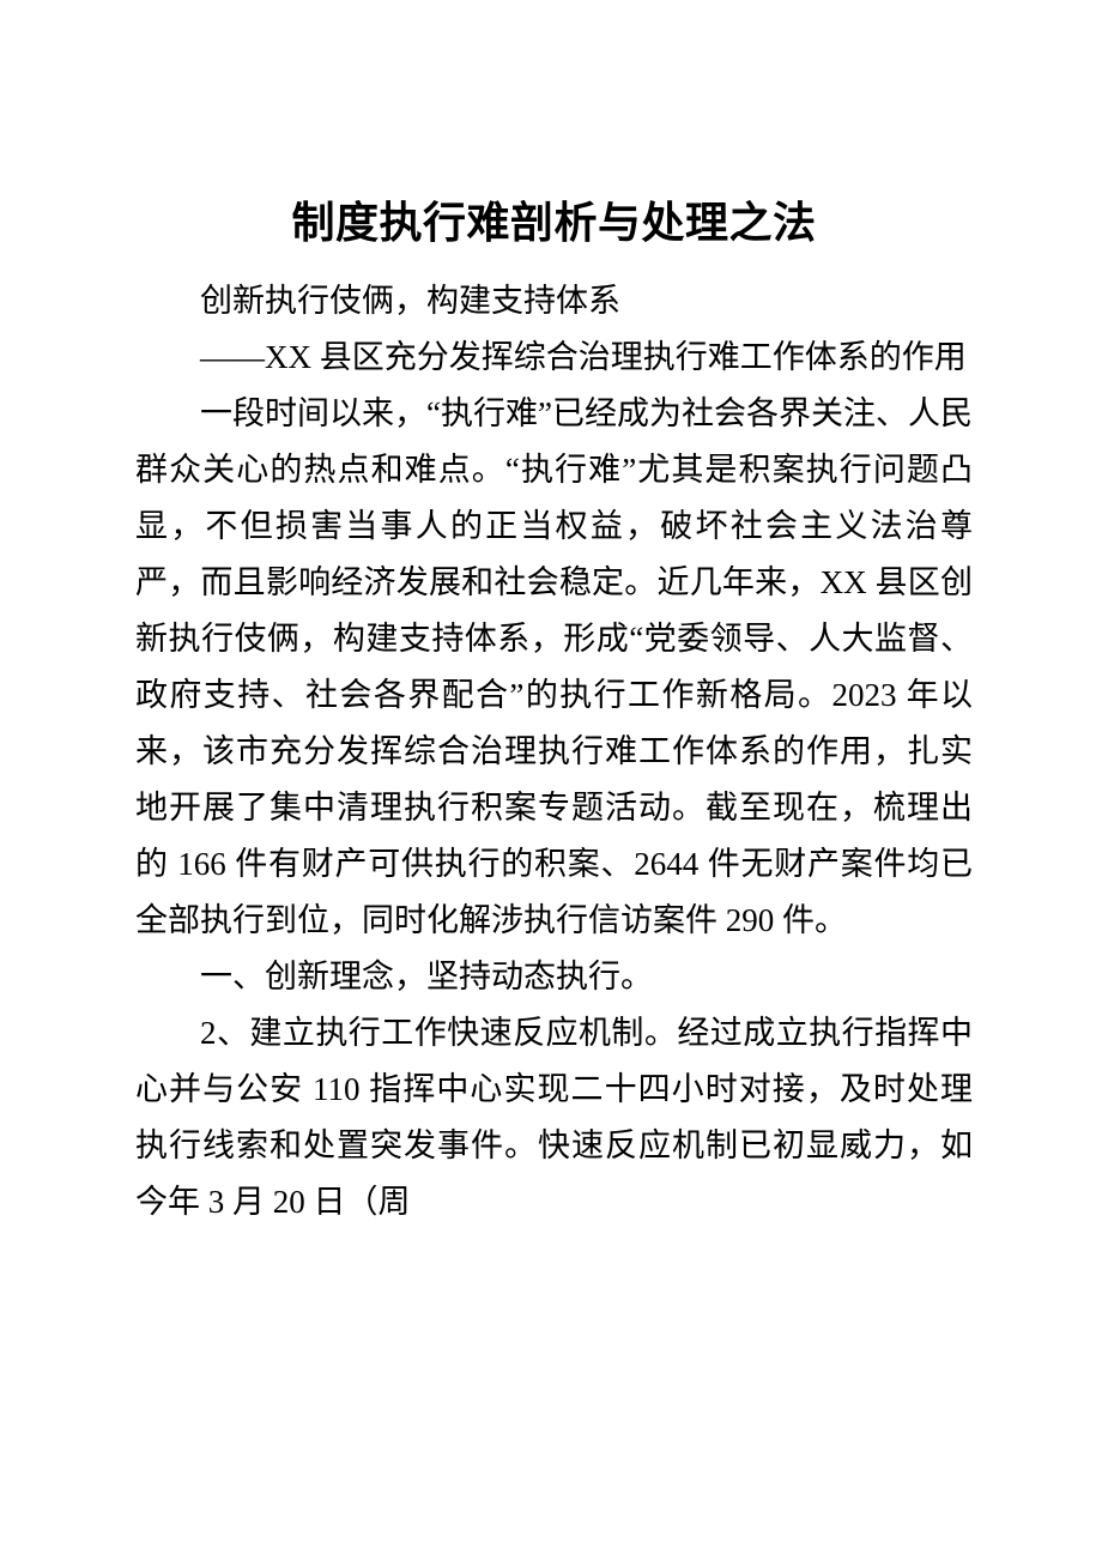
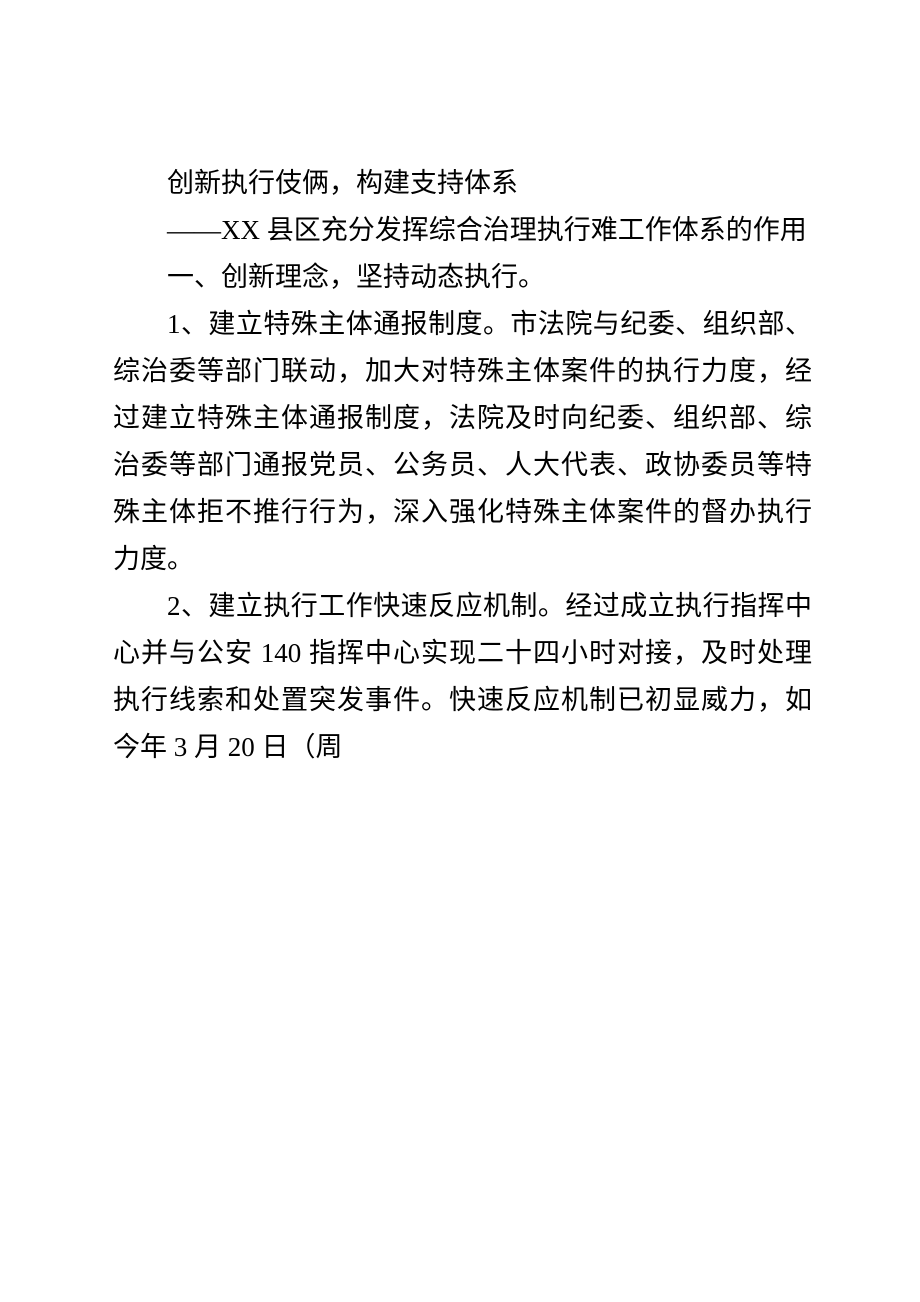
- 制度执行难剖析与处理之法
  创新执行伎俩，构建支持体系
  ——XX 县区充分发挥综合治理执行难工作体系的作用
- 一段时间以来，“执行难”已经成为社会各界关注、人民群众关心的热点和难点。“执行难”尤其是积案执行问题凸显，不但损害当事人的正当权益，破坏社会主义法治尊严，而且影响经济发展和社会稳定。近几年来，XX 县区创新执行伎俩，构建支持体系，形成“党委领导、人大监督、政府支持、社会各界配合”的执行工作新格局。2023 年以来，该市充分发挥综合治理执行难工作体系的作用，扎实地开展了集中清理执行积案专题活动。截至现在，梳理出的 166 件有财产可供执行的积案、2644 件无财产案件均已全部执行到位，同时化解涉执行信访案件 290 件。
  一、创新理念，坚持动态执行。
+ 1、建立特殊主体通报制度。市法院与纪委、组织部、综治委等部门联动，加大对特殊主体案件的执行力度，经过建立特殊主体通报制度，法院及时向纪委、组织部、综治委等部门通报党员、公务员、人大代表、政协委员等特殊主体拒不推行行为，深入强化特殊主体案件的督办执行力度。
- 2、建立执行工作快速反应机制。经过成立执行指挥中心并与公安 110 指挥中心实现二十四小时对接，及时处理执行线索和处置突发事件。快速反应机制已初显威力，如今年 3 月 20 日（周
+ 2、建立执行工作快速反应机制。经过成立执行指挥中心并与公安 140 指挥中心实现二十四小时对接，及时处理执行线索和处置突发事件。快速反应机制已初显威力，如今年 3 月 20 日（周
